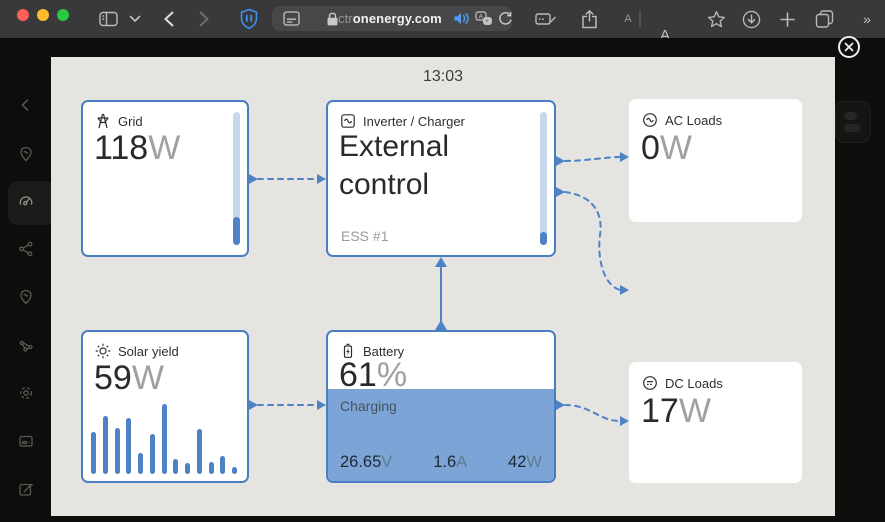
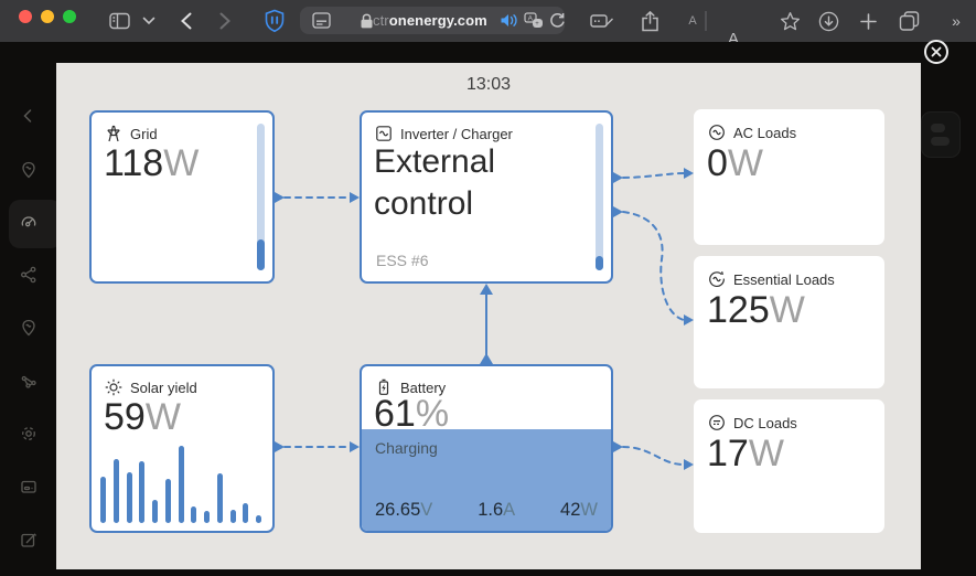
  ctr
  onenergy.com
  A
  A
  »
  13:03
  Grid
  118W
  Inverter / Charger
  External control
- ESS #1
+ ESS #6
  AC Loads
  0W
+ Essential Loads
+ 125W
  DC Loads
  17W
  Solar yield
  59W
  Battery
  61%
  Charging
  26.65V
  1.6A
  42W
